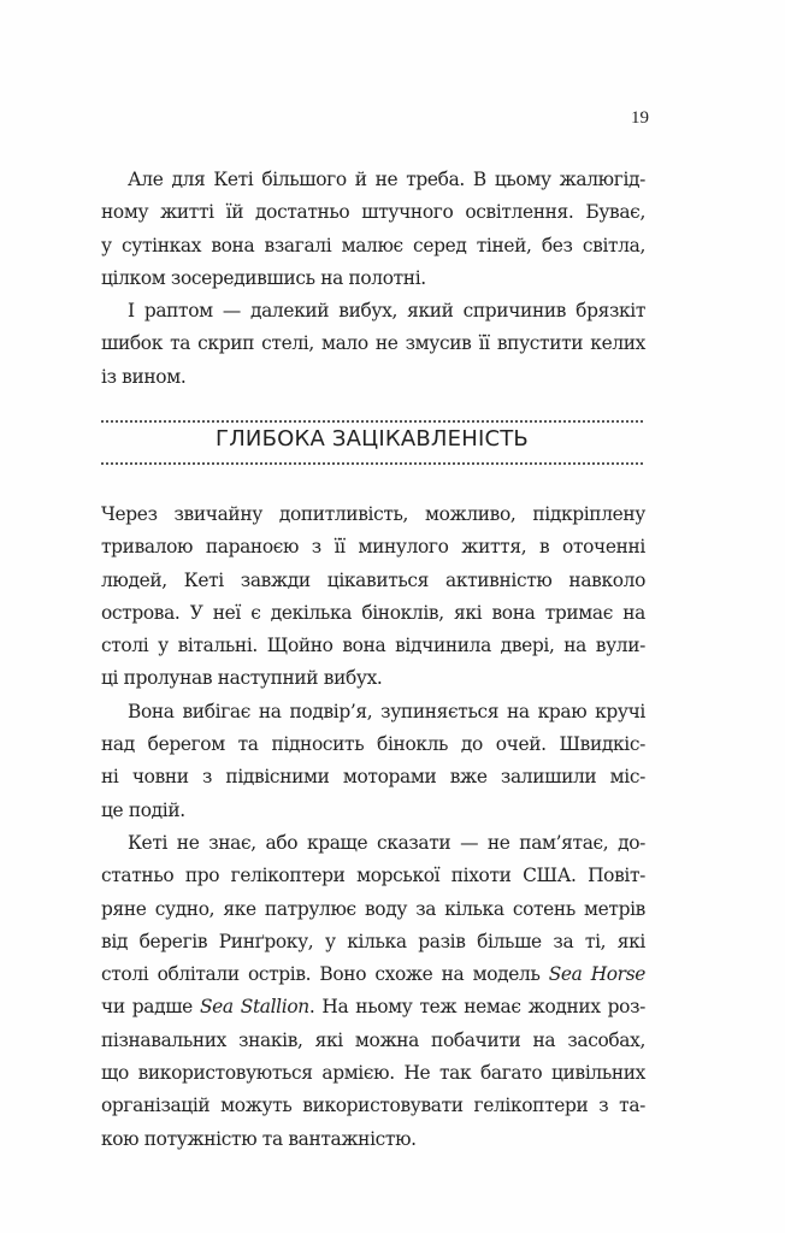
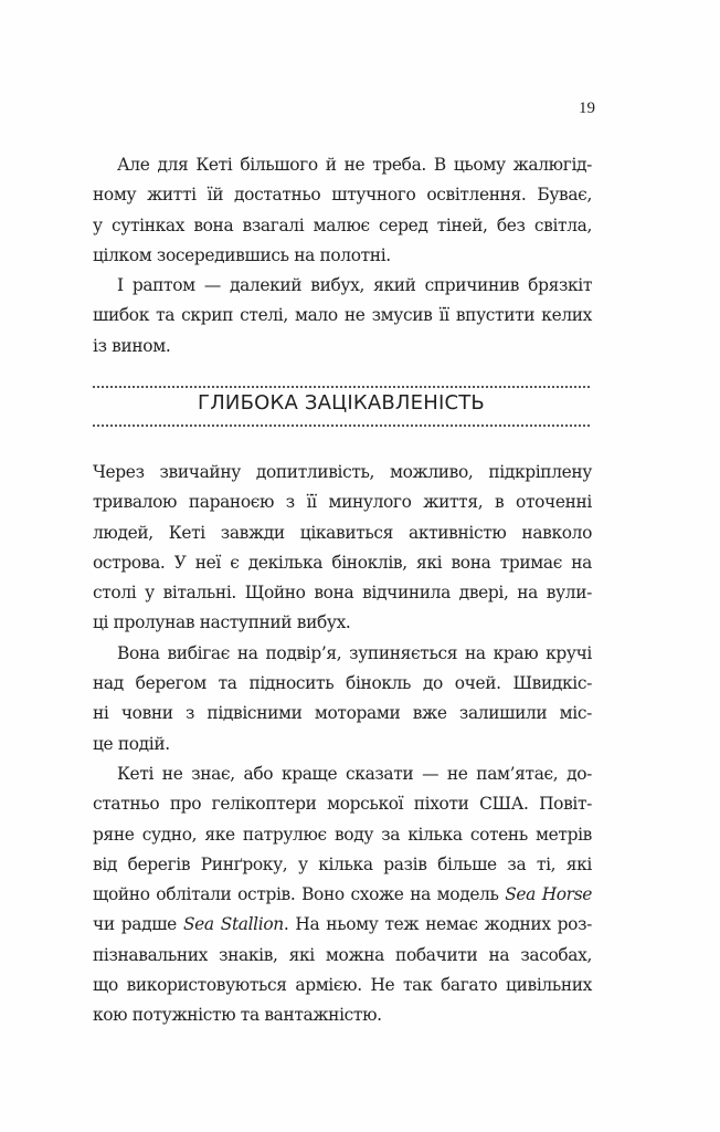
  19
  Але для Кеті більшого й не треба. В цьому жалюгід-
  ному житті їй достатньо штучного освітлення. Буває,
  у сутінках вона взагалі малює серед тіней, без світла,
  цілком зосередившись на полотні.
  І раптом — далекий вибух, який спричинив брязкіт
  шибок та скрип стелі, мало не змусив її впустити келих
  із вином.
  ГЛИБОКА ЗАЦІКАВЛЕНІСТЬ
  Через звичайну допитливість, можливо, підкріплену
  тривалою параноєю з її минулого життя, в оточенні
  людей, Кеті завжди цікавиться активністю навколо
  острова. У неї є декілька біноклів, які вона тримає на
  столі у вітальні. Щойно вона відчинила двері, на вули-
  ці пролунав наступний вибух.
  Вона вибігає на подвір’я, зупиняється на краю кручі
  над берегом та підносить бінокль до очей. Швидкіс-
  ні човни з підвісними моторами вже залишили міс-
  це подій.
  Кеті не знає, або краще сказати — не пам’ятає, до-
  статньо про гелікоптери морської піхоти США. Повіт-
  ряне судно, яке патрулює воду за кілька сотень метрів
  від берегів Ринґроку, у кілька разів більше за ті, які
- столі облітали острів. Воно схоже на модель Sea Horse
+ щойно облітали острів. Воно схоже на модель Sea Horse
  чи радше Sea Stallion. На ньому теж немає жодних роз-
  пізнавальних знаків, які можна побачити на засобах,
  що використовуються армією. Не так багато цивільних
- організацій можуть використовувати гелікоптери з та-
  кою потужністю та вантажністю.
